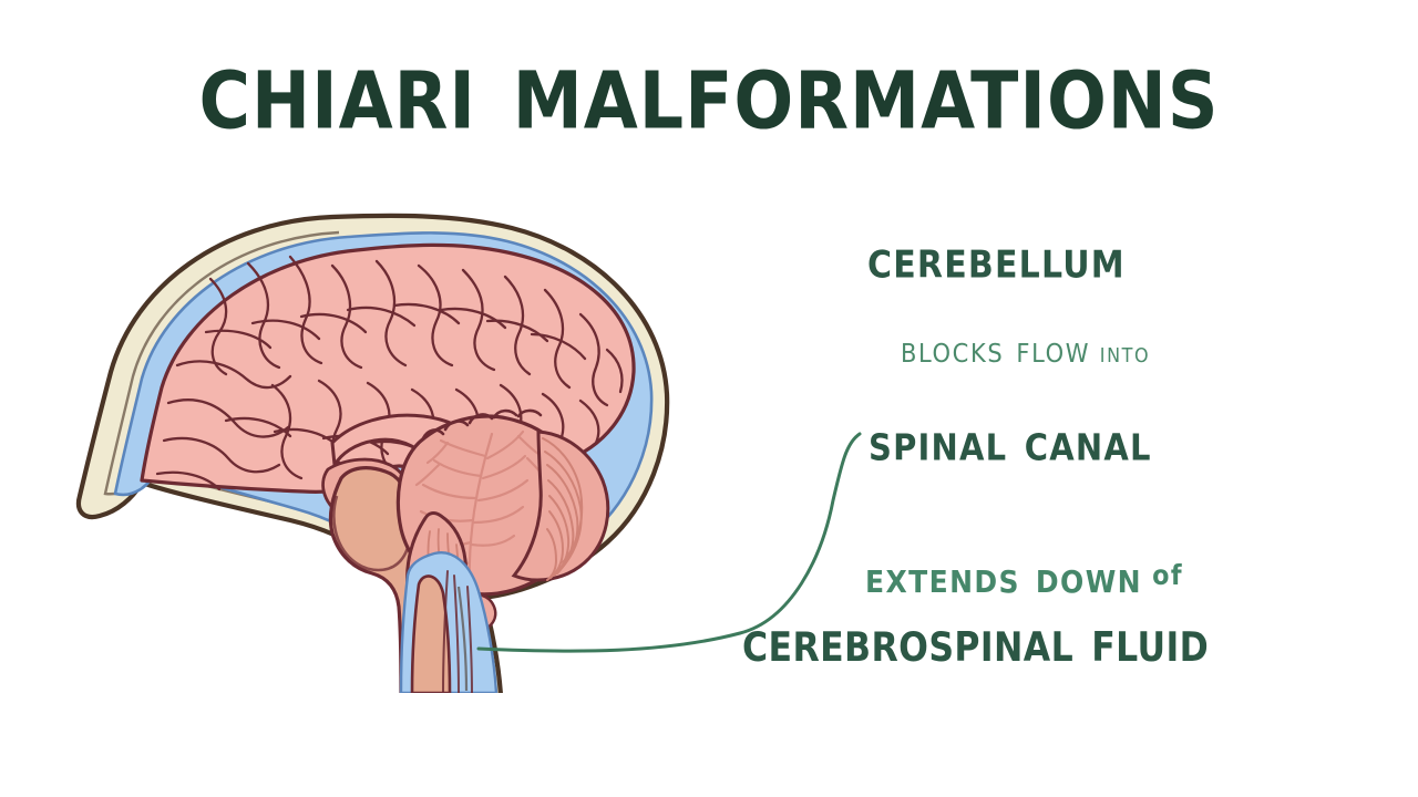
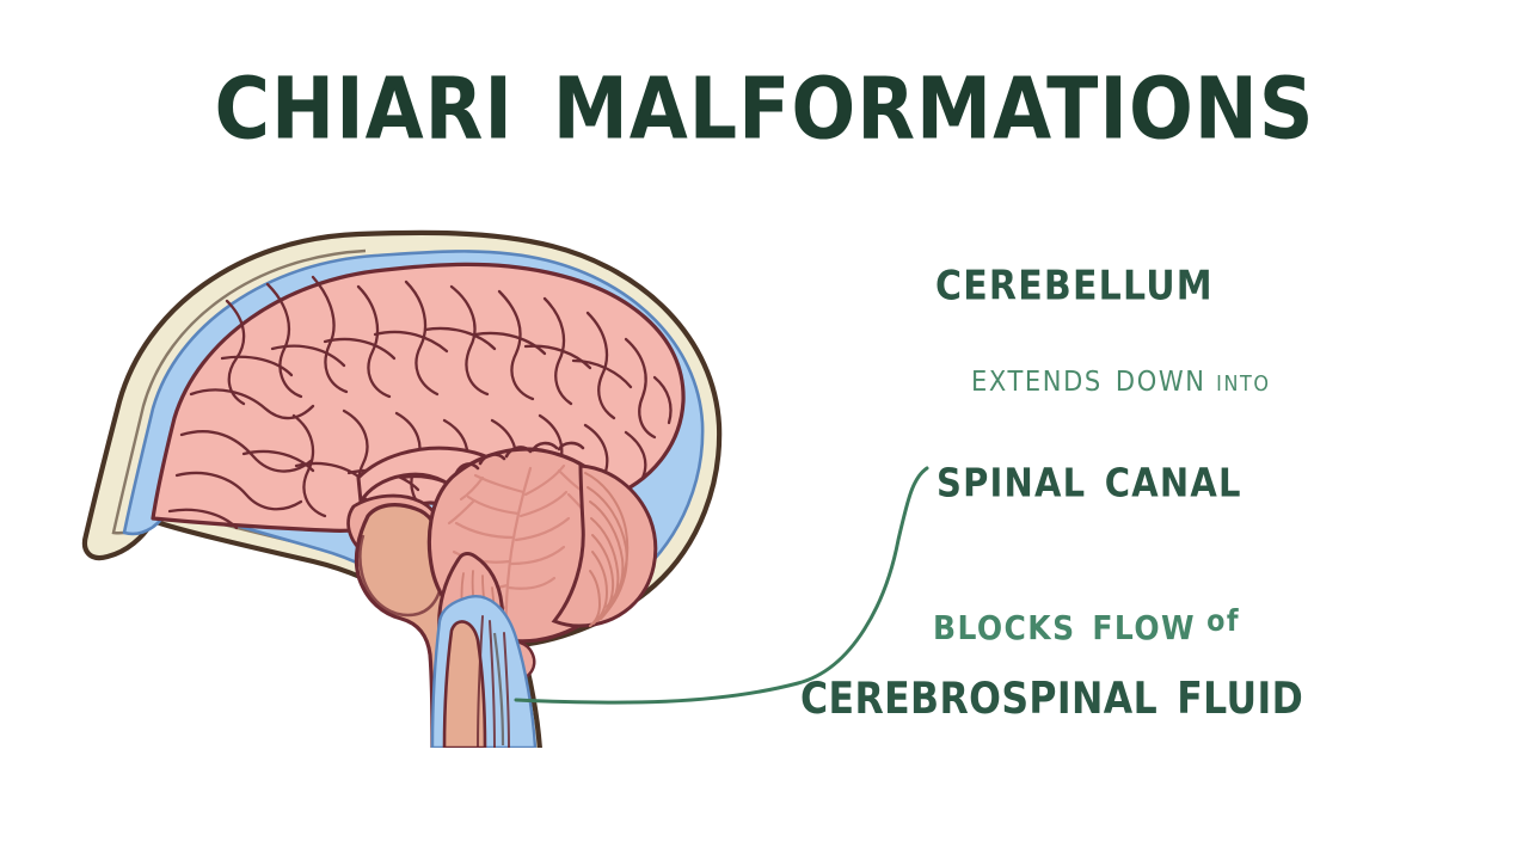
  chiari malformations
  cerebellum
- blocks flow into
+ extends down into
  spinal canal
- extends down of
+ blocks flow of
  cerebrospinal fluid
